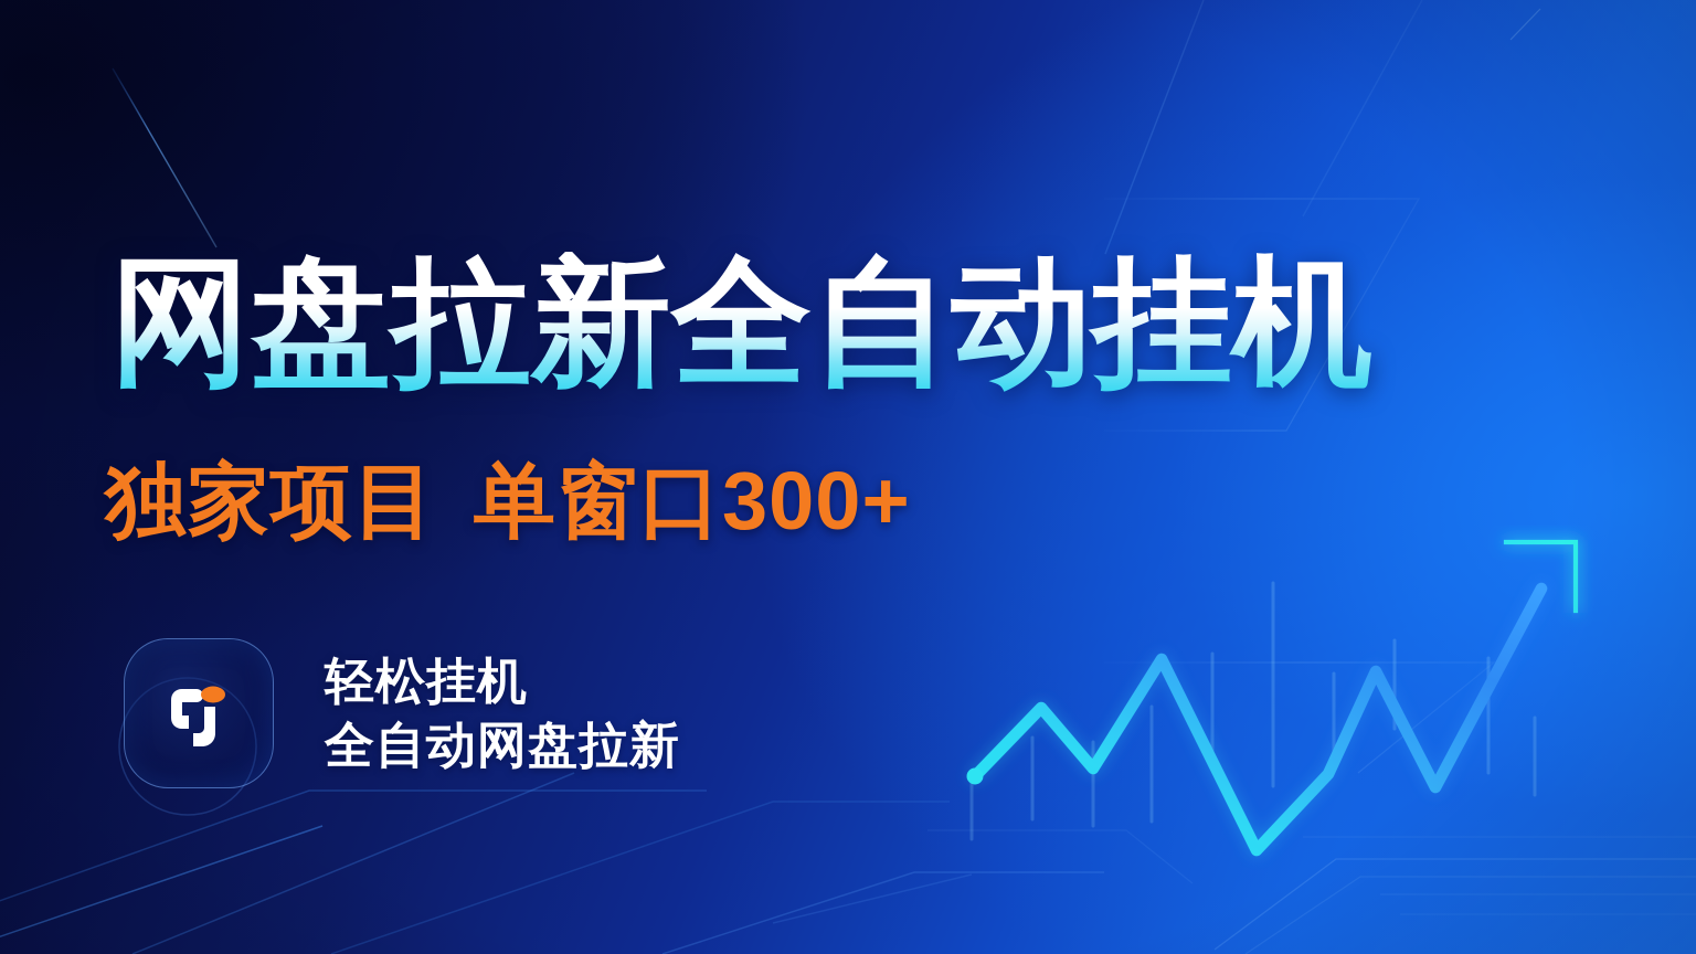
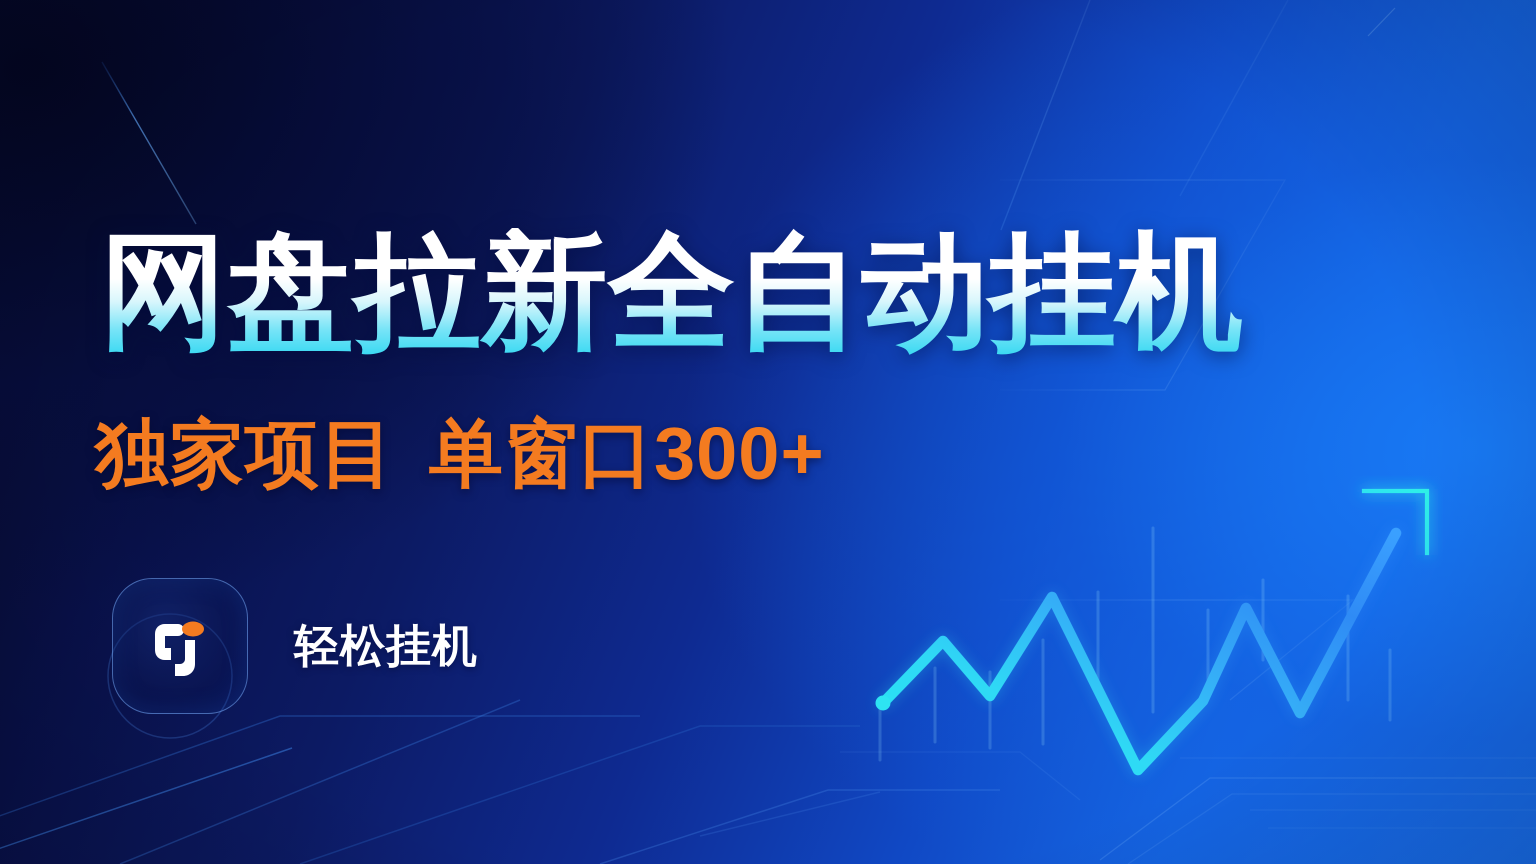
  网盘拉新全自动挂机
  独家项目 单窗口300+
  轻松挂机
- 全自动网盘拉新
